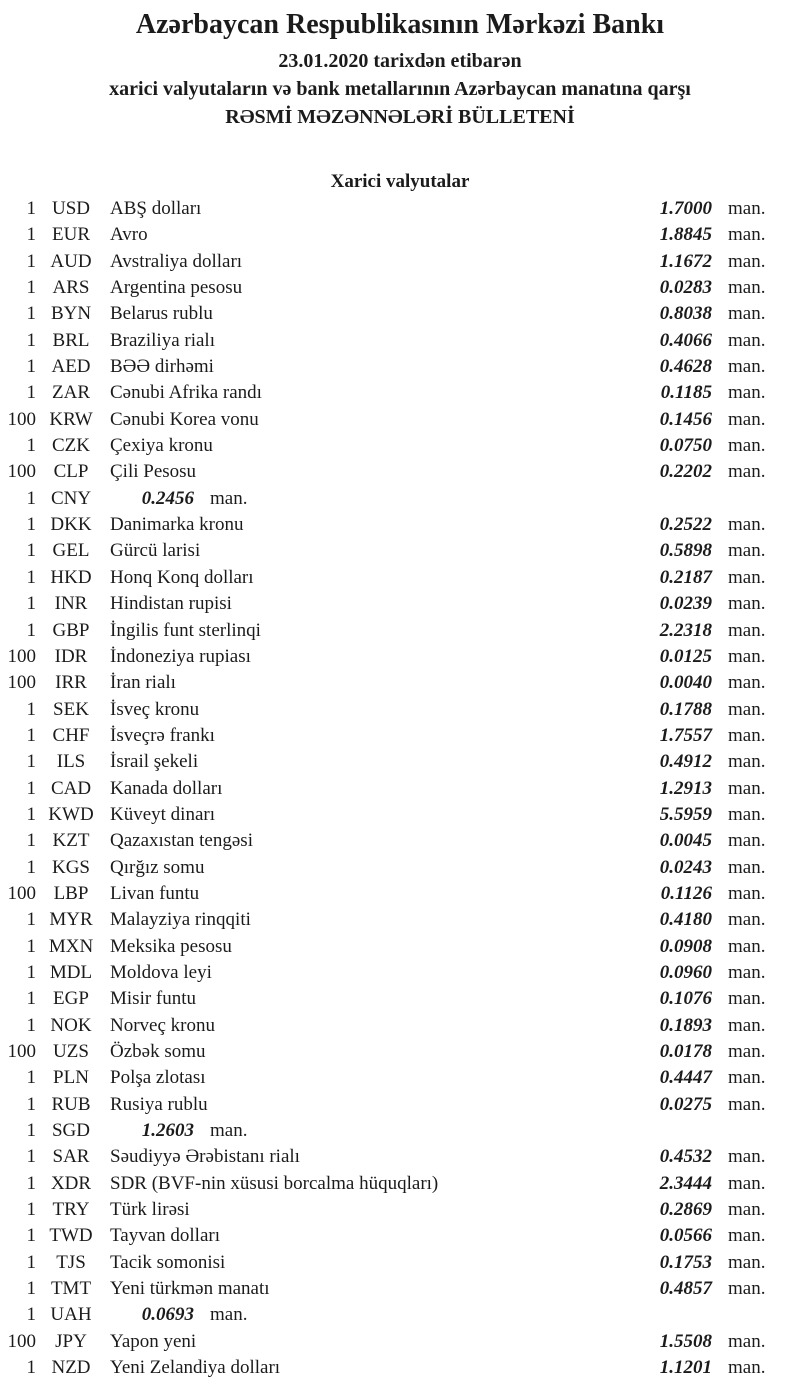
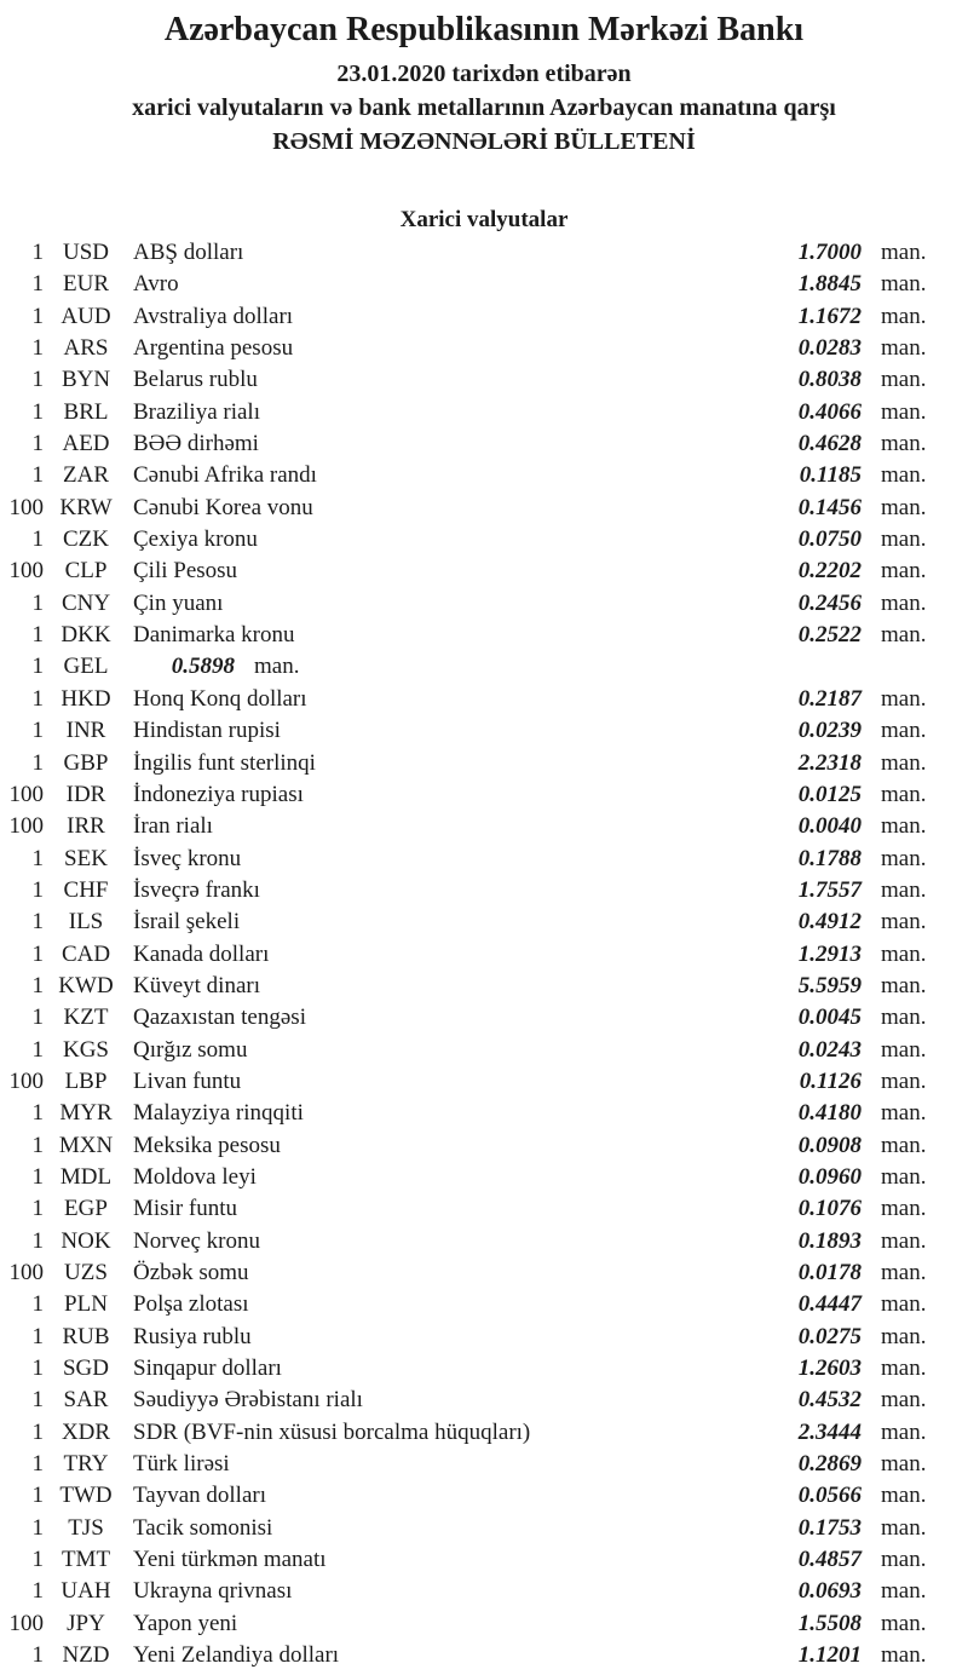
  Azərbaycan Respublikasının Mərkəzi Bankı
  23.01.2020 tarixdən etibarən
  xarici valyutaların və bank metallarının Azərbaycan manatına qarşı
  RƏSMİ MƏZƏNNƏLƏRİ BÜLLETENİ
  Xarici valyutalar
  1
  USD
  ABŞ dolları
  1.7000
  man.
  1
  EUR
  Avro
  1.8845
  man.
  1
  AUD
  Avstraliya dolları
  1.1672
  man.
  1
  ARS
  Argentina pesosu
  0.0283
  man.
  1
  BYN
  Belarus rublu
  0.8038
  man.
  1
  BRL
  Braziliya rialı
  0.4066
  man.
  1
  AED
  BƏƏ dirhəmi
  0.4628
  man.
  1
  ZAR
  Cənubi Afrika randı
  0.1185
  man.
  100
  KRW
  Cənubi Korea vonu
  0.1456
  man.
  1
  CZK
  Çexiya kronu
  0.0750
  man.
  100
  CLP
  Çili Pesosu
  0.2202
  man.
  1
  CNY
+ Çin yuanı
  0.2456
  man.
  1
  DKK
  Danimarka kronu
  0.2522
  man.
  1
  GEL
- Gürcü larisi
  0.5898
  man.
  1
  HKD
  Honq Konq dolları
  0.2187
  man.
  1
  INR
  Hindistan rupisi
  0.0239
  man.
  1
  GBP
  İngilis funt sterlinqi
  2.2318
  man.
  100
  IDR
  İndoneziya rupiası
  0.0125
  man.
  100
  IRR
  İran rialı
  0.0040
  man.
  1
  SEK
  İsveç kronu
  0.1788
  man.
  1
  CHF
  İsveçrə frankı
  1.7557
  man.
  1
  ILS
  İsrail şekeli
  0.4912
  man.
  1
  CAD
  Kanada dolları
  1.2913
  man.
  1
  KWD
  Küveyt dinarı
  5.5959
  man.
  1
  KZT
  Qazaxıstan tengəsi
  0.0045
  man.
  1
  KGS
  Qırğız somu
  0.0243
  man.
  100
  LBP
  Livan funtu
  0.1126
  man.
  1
  MYR
  Malayziya rinqqiti
  0.4180
  man.
  1
  MXN
  Meksika pesosu
  0.0908
  man.
  1
  MDL
  Moldova leyi
  0.0960
  man.
  1
  EGP
  Misir funtu
  0.1076
  man.
  1
  NOK
  Norveç kronu
  0.1893
  man.
  100
  UZS
  Özbək somu
  0.0178
  man.
  1
  PLN
  Polşa zlotası
  0.4447
  man.
  1
  RUB
  Rusiya rublu
  0.0275
  man.
  1
  SGD
+ Sinqapur dolları
  1.2603
  man.
  1
  SAR
  Səudiyyə Ərəbistanı rialı
  0.4532
  man.
  1
  XDR
  SDR (BVF-nin xüsusi borcalma hüquqları)
  2.3444
  man.
  1
  TRY
  Türk lirəsi
  0.2869
  man.
  1
  TWD
  Tayvan dolları
  0.0566
  man.
  1
  TJS
  Tacik somonisi
  0.1753
  man.
  1
  TMT
  Yeni türkmən manatı
  0.4857
  man.
  1
  UAH
+ Ukrayna qrivnası
  0.0693
  man.
  100
  JPY
  Yapon yeni
  1.5508
  man.
  1
  NZD
  Yeni Zelandiya dolları
  1.1201
  man.
